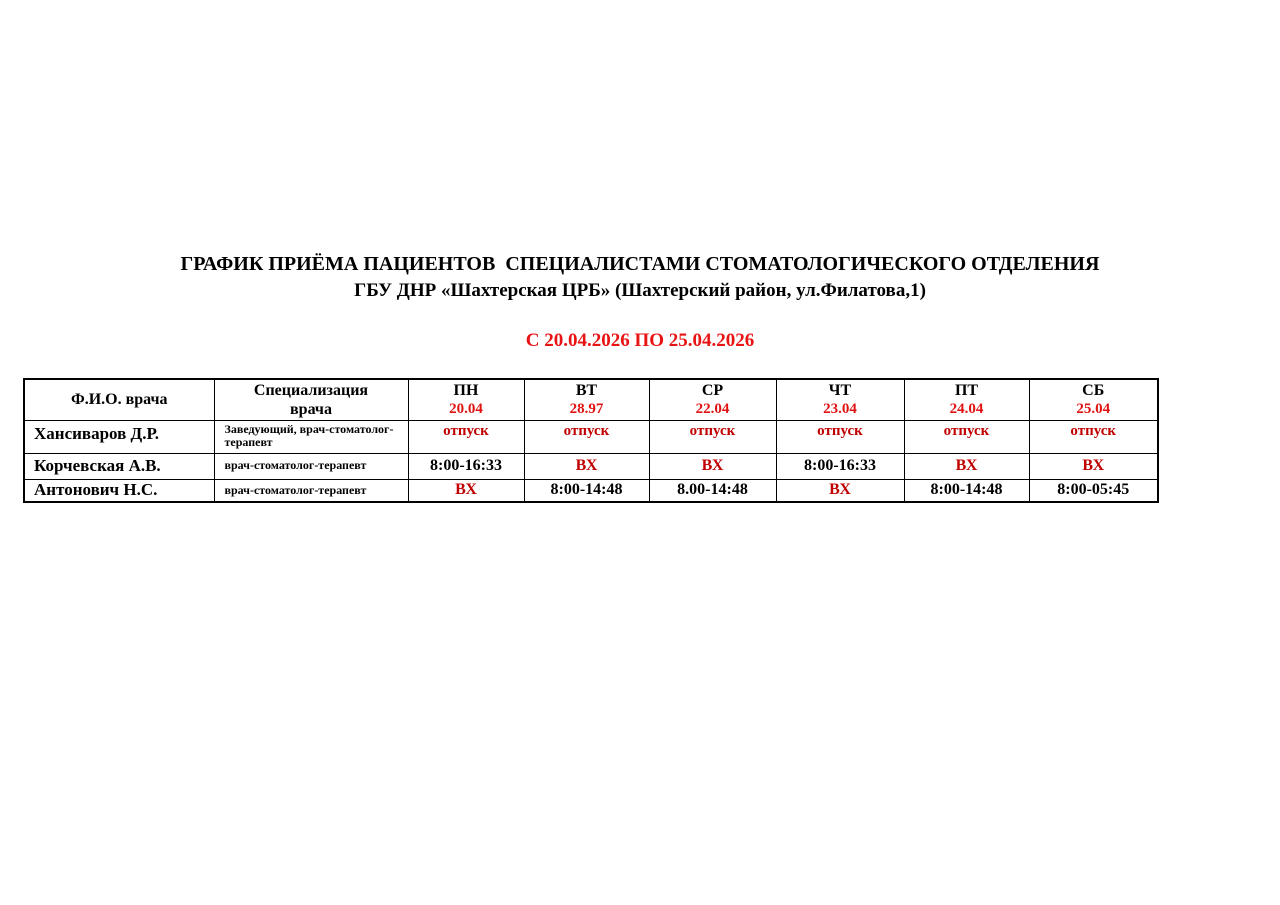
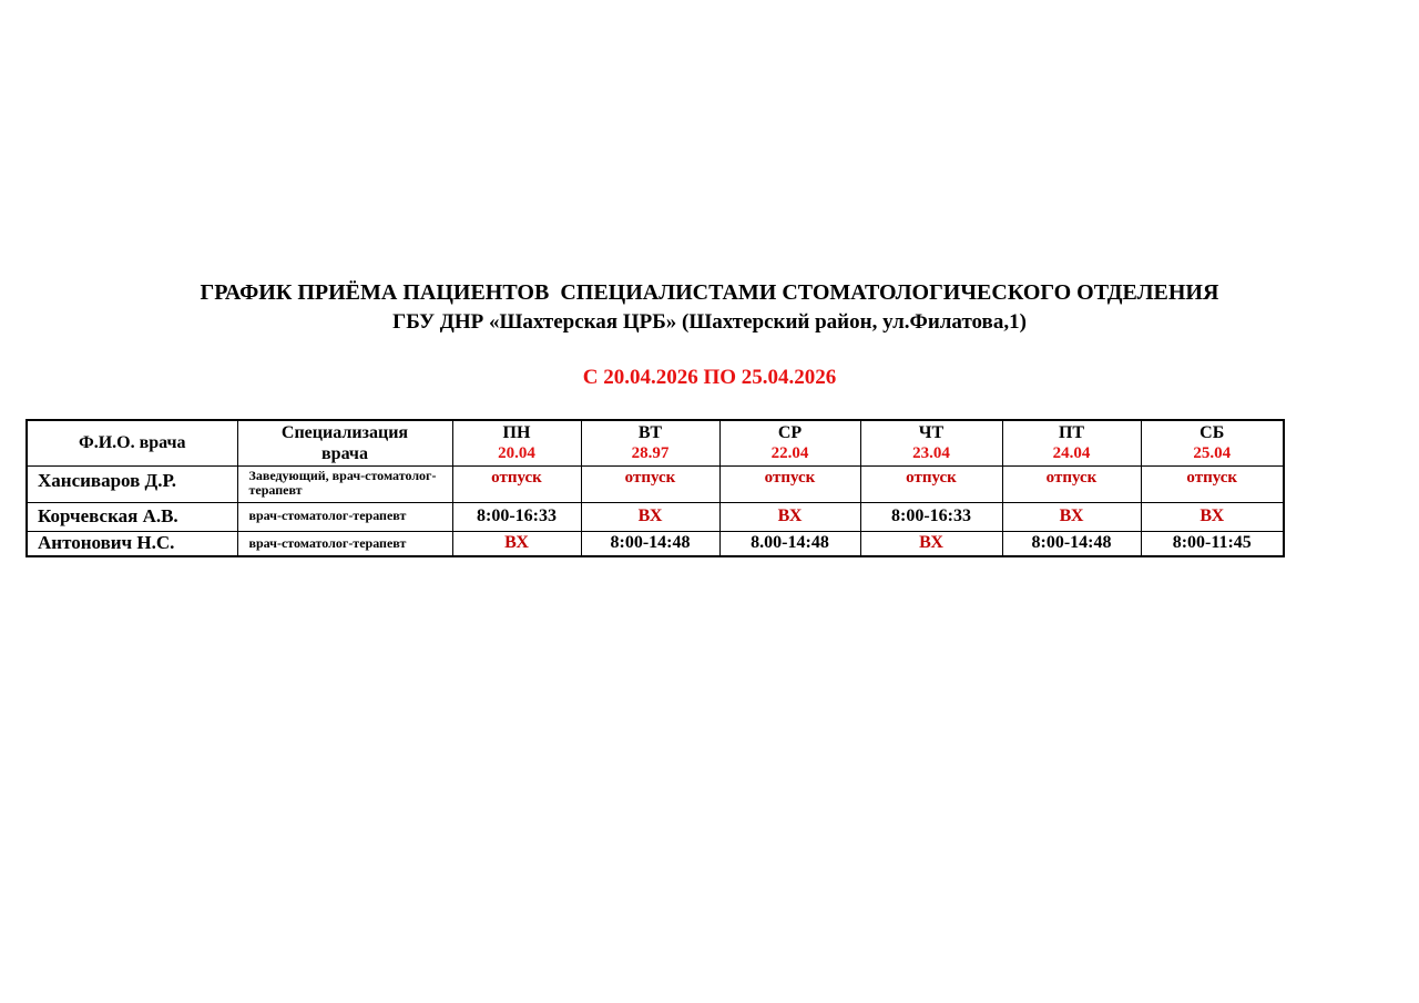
  ГРАФИК ПРИЁМА ПАЦИЕНТОВ СПЕЦИАЛИСТАМИ СТОМАТОЛОГИЧЕСКОГО ОТДЕЛЕНИЯ
  ГБУ ДНР «Шахтерская ЦРБ» (Шахтерский район, ул.Филатова,1)
  С 20.04.2026 ПО 25.04.2026
  Ф.И.О. врача	Специализация врача	ПН 20.04	ВТ 28.97	СР 22.04	ЧТ 23.04	ПТ 24.04	СБ 25.04
  Хансиваров Д.Р.	Заведующий, врач-стоматолог-терапевт	отпуск	отпуск	отпуск	отпуск	отпуск	отпуск
  Корчевская А.В.	врач-стоматолог-терапевт	8:00-16:33	ВХ	ВХ	8:00-16:33	ВХ	ВХ
- Антонович Н.С.	врач-стоматолог-терапевт	ВХ	8:00-14:48	8.00-14:48	ВХ	8:00-14:48	8:00-05:45
+ Антонович Н.С.	врач-стоматолог-терапевт	ВХ	8:00-14:48	8.00-14:48	ВХ	8:00-14:48	8:00-11:45
